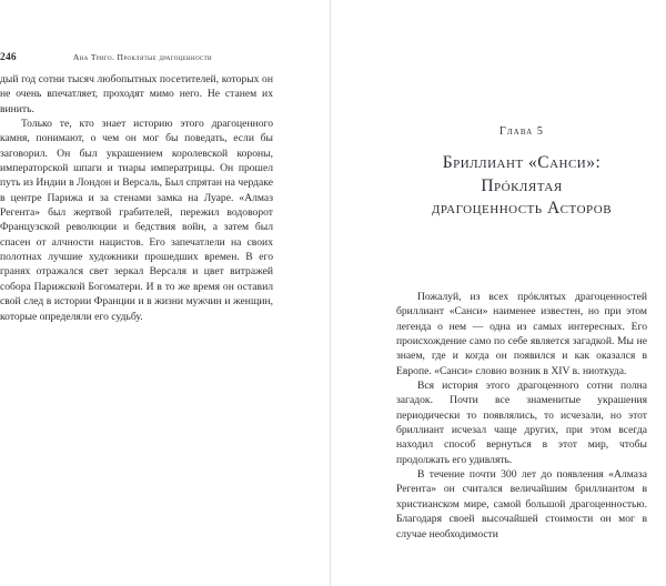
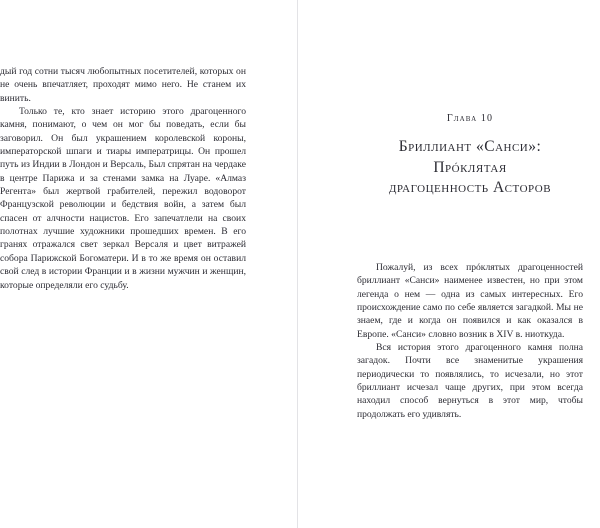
- 246
- Ана Триго. Проклятые драгоценности
  дый год сотни тысяч любопытных посетителей, которых он не очень впечатляет, проходят мимо него. Не станем их винить.
  Только те, кто знает историю этого драгоценного камня, понимают, о чем он мог бы поведать, если бы заговорил. Он был украшением королевской короны, императорской шпаги и тиары императрицы. Он прошел путь из Индии в Лондон и Версаль, Был спрятан на чердаке в центре Парижа и за стенами замка на Луаре. «Алмаз Регента» был жертвой грабителей, пережил водоворот Французской революции и бедствия войн, а затем был спасен от алчности нацистов. Его запечатлели на своих полотнах лучшие художники прошедших времен. В его гранях отражался свет зеркал Версаля и цвет витражей собора Парижской Богоматери. И в то же время он оставил свой след в истории Франции и в жизни мужчин и женщин, которые определяли его судьбу.
- Глава 5
+ Глава 10
  Бриллиант «Санси»:
  Прóклятая
  драгоценность Асторов
  Пожалуй, из всех прóклятых драгоценностей бриллиант «Санси» наименее известен, но при этом легенда о нем — одна из самых интересных. Его происхождение само по себе является загадкой. Мы не знаем, где и когда он появился и как оказался в Европе. «Санси» словно возник в XIV в. ниоткуда.
- Вся история этого драгоценного сотни полна загадок. Почти все знаменитые украшения периодически то появлялись, то исчезали, но этот бриллиант исчезал чаще других, при этом всегда находил способ вернуться в этот мир, чтобы продолжать его удивлять.
+ Вся история этого драгоценного камня полна загадок. Почти все знаменитые украшения периодически то появлялись, то исчезали, но этот бриллиант исчезал чаще других, при этом всегда находил способ вернуться в этот мир, чтобы продолжать его удивлять.
- В течение почти 300 лет до появления «Алмаза Регента» он считался величайшим бриллиантом в христианском мире, самой большой драгоценностью. Благодаря своей высочайшей стоимости он мог в случае необходимости
